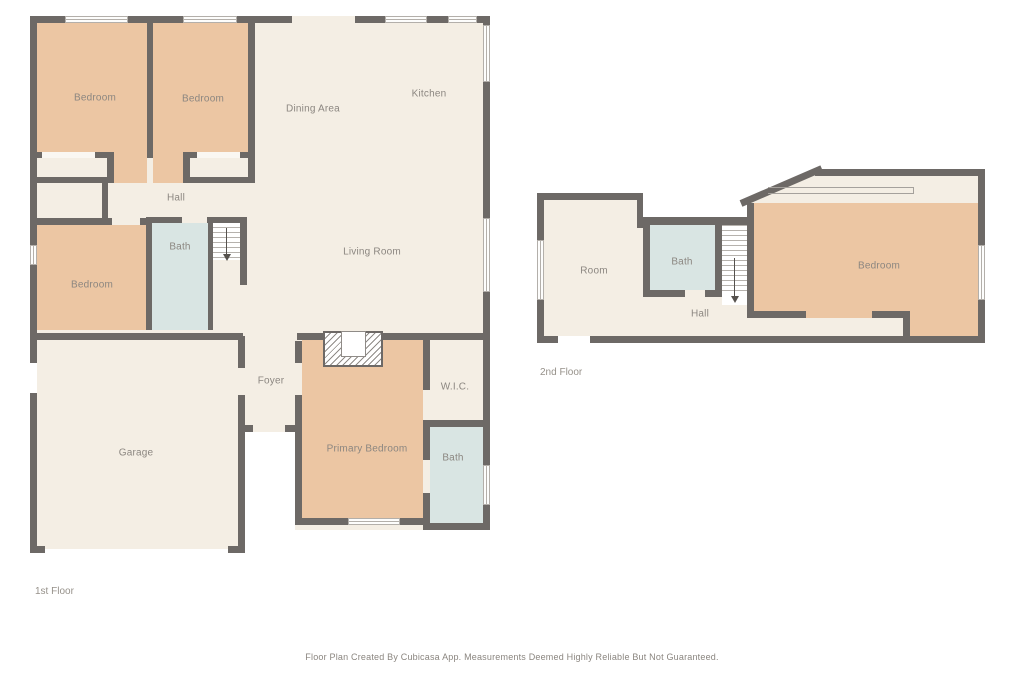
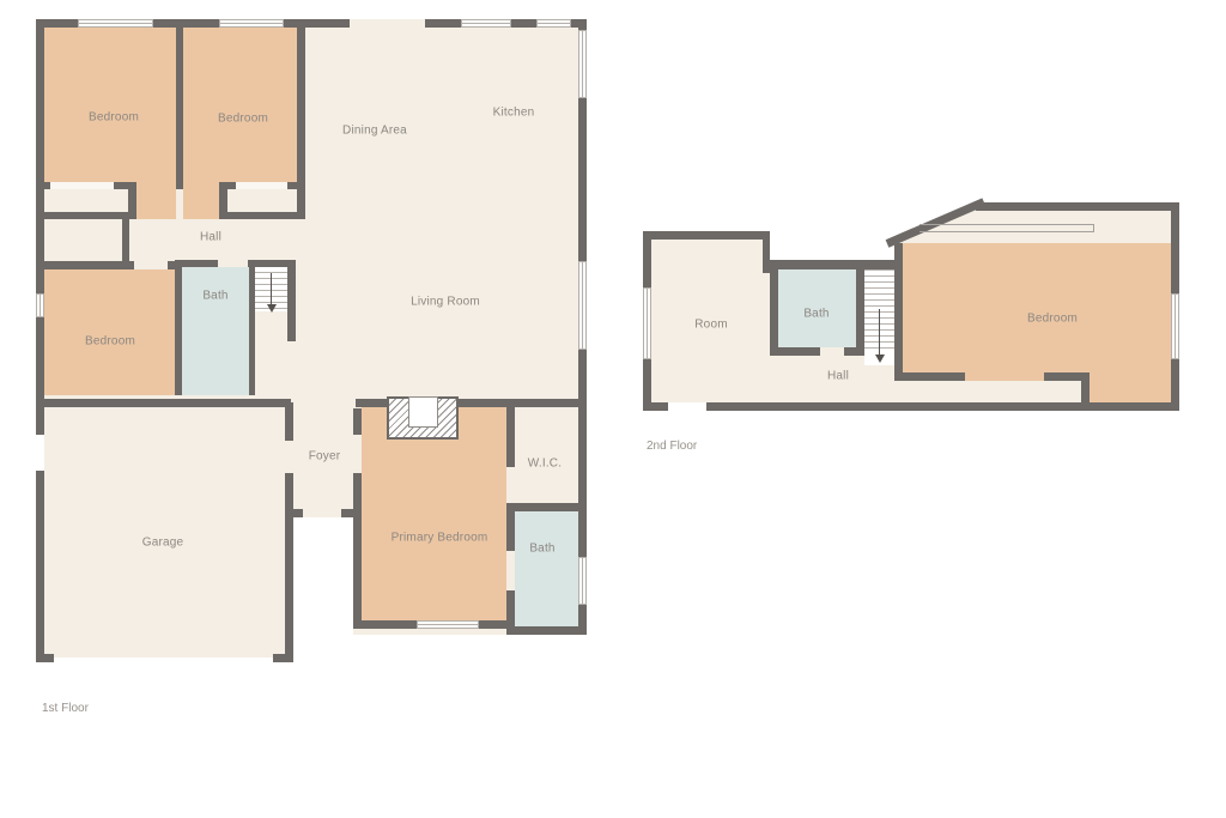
  Bedroom
  Bedroom
  Dining Area
  Kitchen
  Hall
  Bath
  Bedroom
  Living Room
  Foyer
  Garage
  Primary Bedroom
  W.I.C.
  Bath
  Room
  Bath
  Hall
  Bedroom
  1st Floor
  2nd Floor
- Floor Plan Created By Cubicasa App. Measurements Deemed Highly Reliable But Not Guaranteed.
